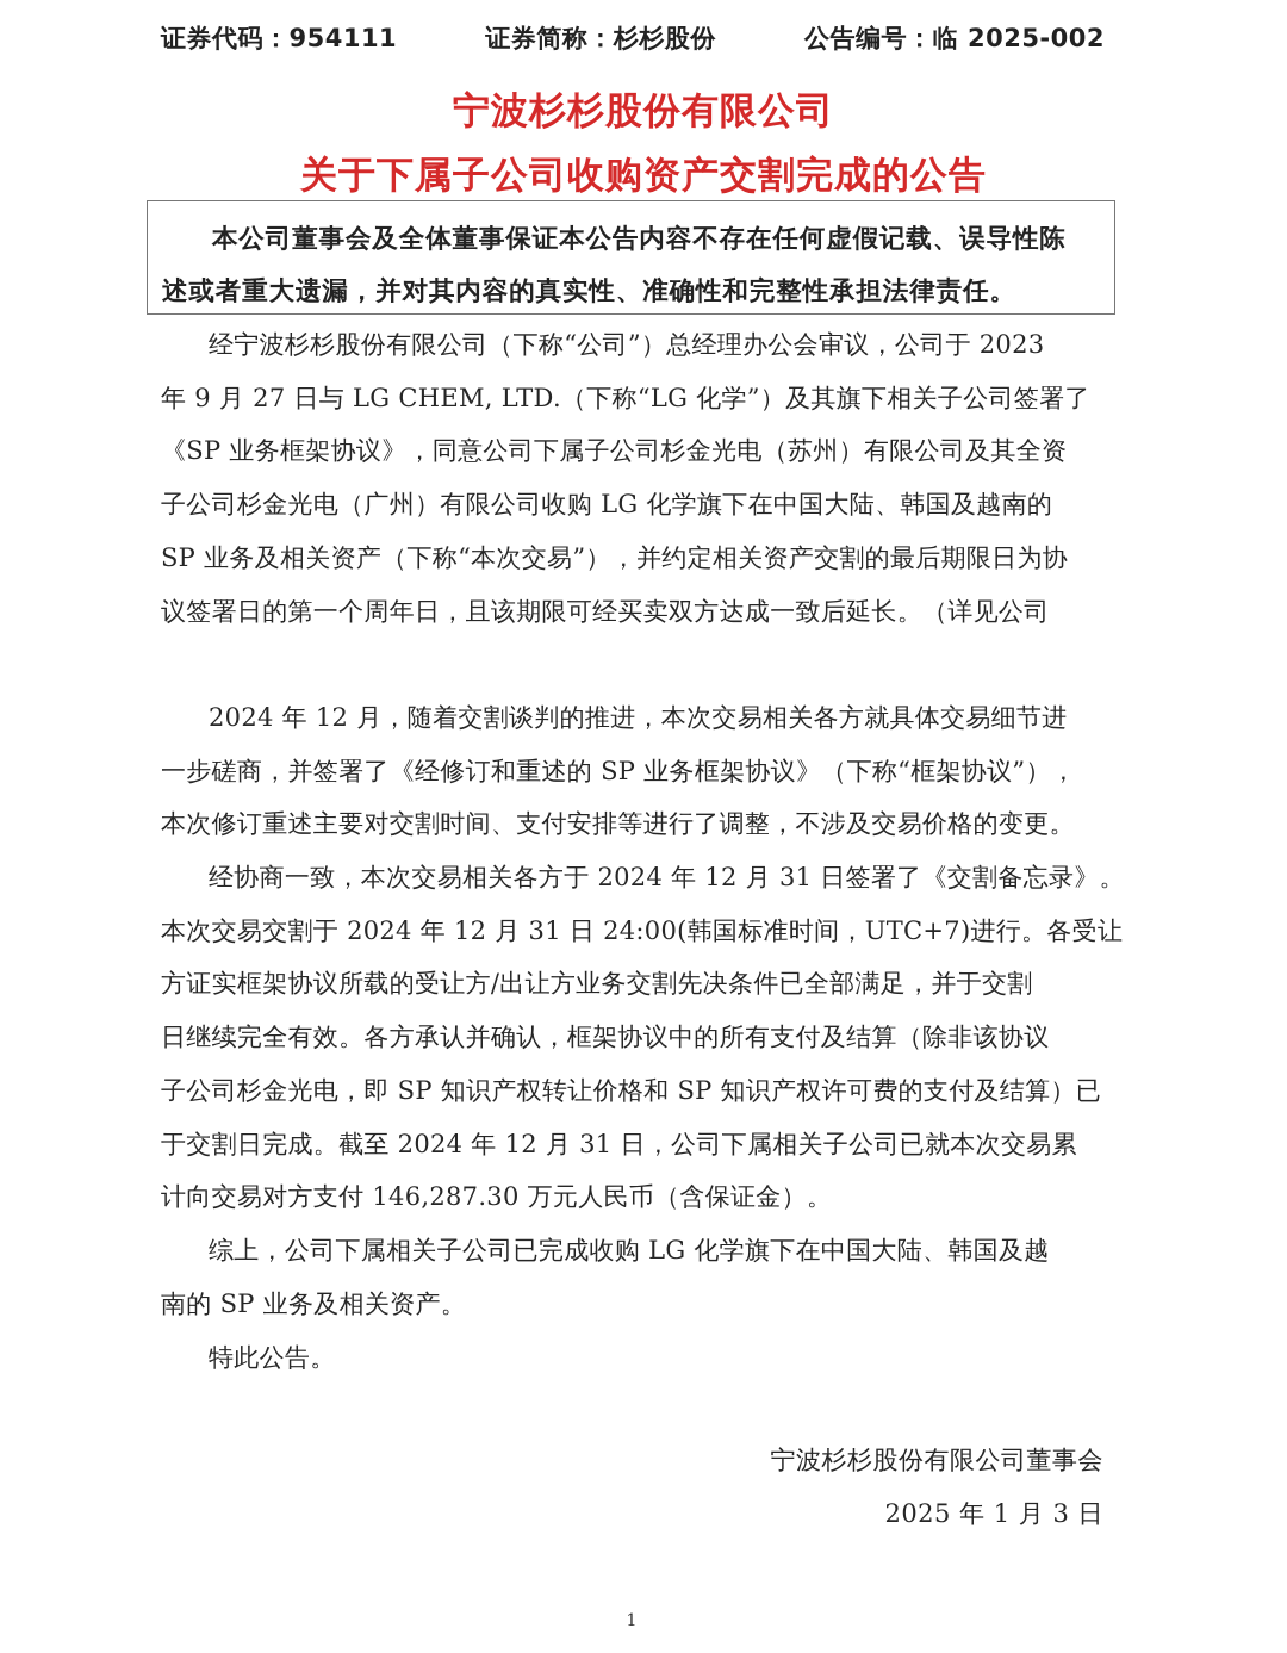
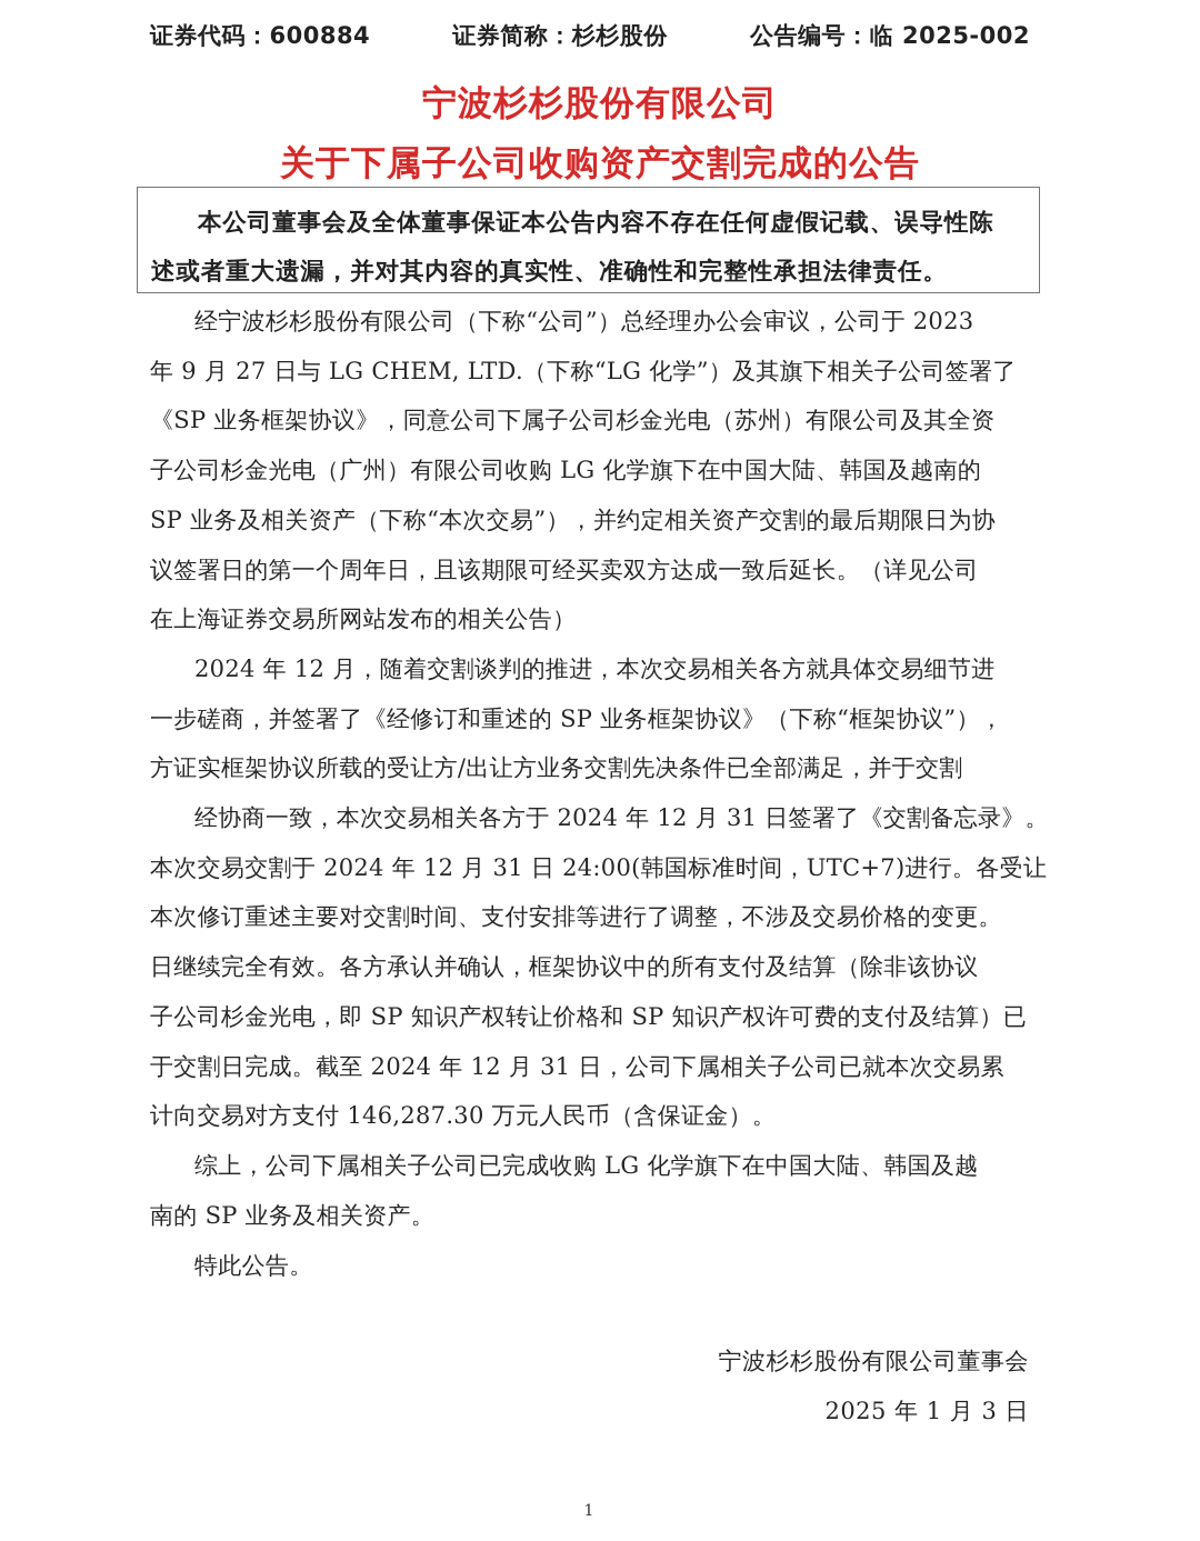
- 证券代码：954111
+ 证券代码：600884
  证券简称：杉杉股份
  公告编号：临 2025-002
  宁波杉杉股份有限公司
  关于下属子公司收购资产交割完成的公告
  本公司董事会及全体董事保证本公告内容不存在任何虚假记载、误导性陈
  述或者重大遗漏，并对其内容的真实性、准确性和完整性承担法律责任。
  经宁波杉杉股份有限公司（下称“公司”）总经理办公会审议，公司于 2023
  年 9 月 27 日与 LG CHEM, LTD.（下称“LG 化学”）及其旗下相关子公司签署了
  《SP 业务框架协议》，同意公司下属子公司杉金光电（苏州）有限公司及其全资
  子公司杉金光电（广州）有限公司收购 LG 化学旗下在中国大陆、韩国及越南的
  SP 业务及相关资产（下称“本次交易”），并约定相关资产交割的最后期限日为协
  议签署日的第一个周年日，且该期限可经买卖双方达成一致后延长。（详见公司
+ 在上海证券交易所网站发布的相关公告）
  2024 年 12 月，随着交割谈判的推进，本次交易相关各方就具体交易细节进
  一步磋商，并签署了《经修订和重述的 SP 业务框架协议》（下称“框架协议”），
- 本次修订重述主要对交割时间、支付安排等进行了调整，不涉及交易价格的变更。
+ 方证实框架协议所载的受让方/出让方业务交割先决条件已全部满足，并于交割
  经协商一致，本次交易相关各方于 2024 年 12 月 31 日签署了《交割备忘录》。
  本次交易交割于 2024 年 12 月 31 日 24:00(韩国标准时间，UTC+7)进行。各受让
- 方证实框架协议所载的受让方/出让方业务交割先决条件已全部满足，并于交割
+ 本次修订重述主要对交割时间、支付安排等进行了调整，不涉及交易价格的变更。
  日继续完全有效。各方承认并确认，框架协议中的所有支付及结算（除非该协议
  子公司杉金光电，即 SP 知识产权转让价格和 SP 知识产权许可费的支付及结算）已
  于交割日完成。截至 2024 年 12 月 31 日，公司下属相关子公司已就本次交易累
  计向交易对方支付 146,287.30 万元人民币（含保证金）。
  综上，公司下属相关子公司已完成收购 LG 化学旗下在中国大陆、韩国及越
  南的 SP 业务及相关资产。
  特此公告。
  宁波杉杉股份有限公司董事会
  2025 年 1 月 3 日
  1
